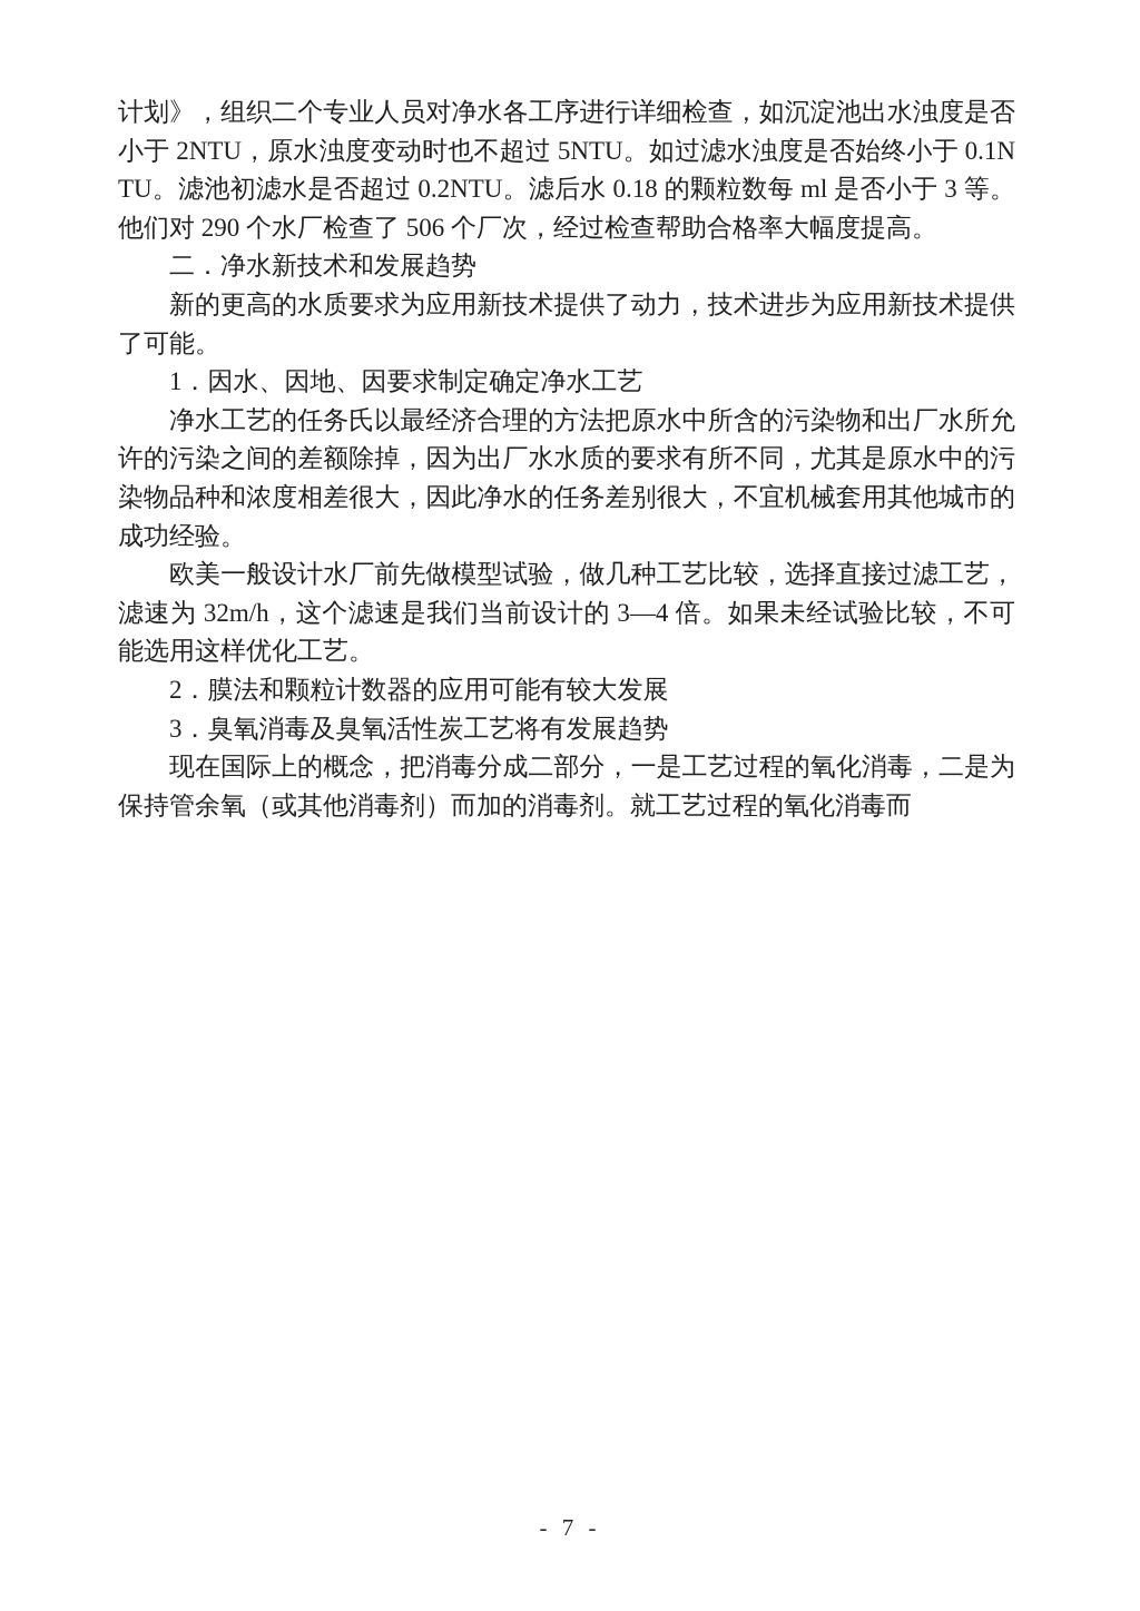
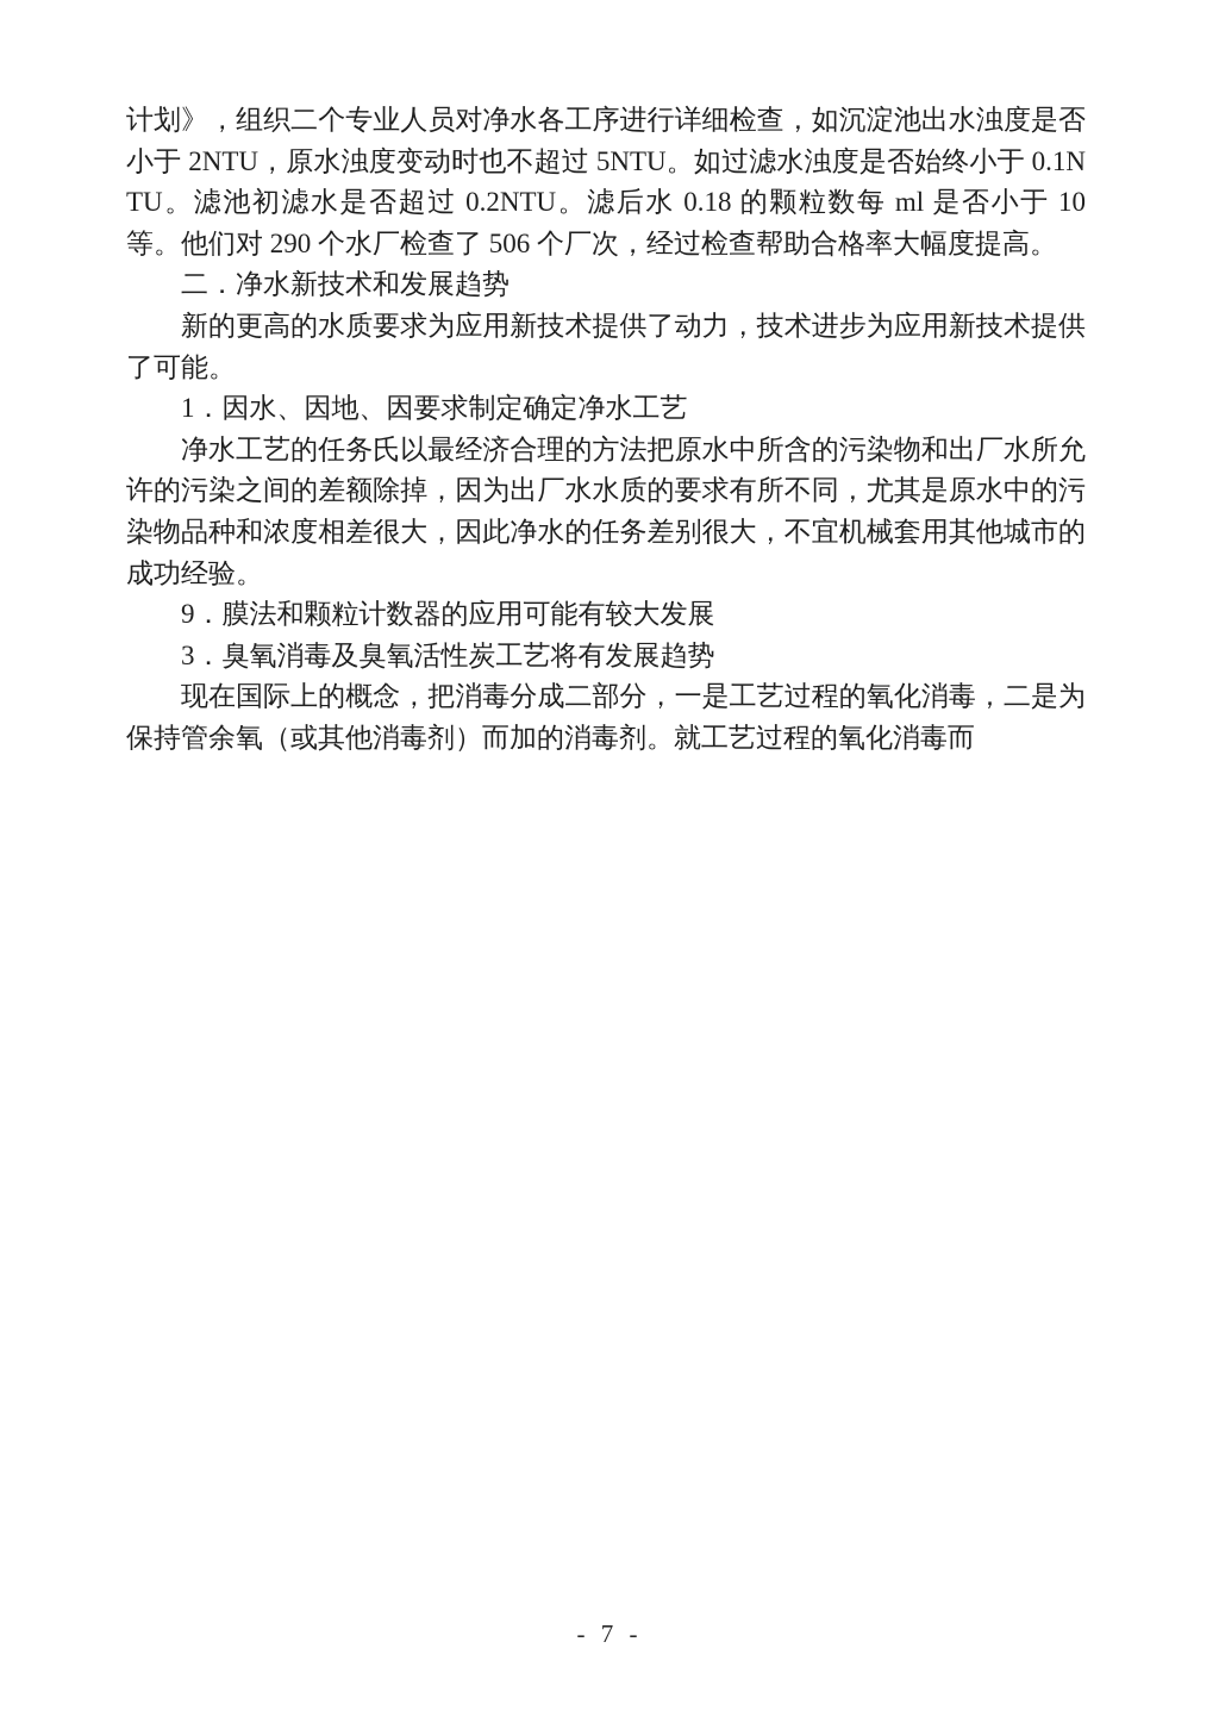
- 计划》，组织二个专业人员对净水各工序进行详细检查，如沉淀池出水浊度是否小于 2NTU，原水浊度变动时也不超过 5NTU。如过滤水浊度是否始终小于 0.1NTU。滤池初滤水是否超过 0.2NTU。滤后水 0.18 的颗粒数每 ml 是否小于 3 等。他们对 290 个水厂检查了 506 个厂次，经过检查帮助合格率大幅度提高。
+ 计划》，组织二个专业人员对净水各工序进行详细检查，如沉淀池出水浊度是否小于 2NTU，原水浊度变动时也不超过 5NTU。如过滤水浊度是否始终小于 0.1NTU。滤池初滤水是否超过 0.2NTU。滤后水 0.18 的颗粒数每 ml 是否小于 10 等。他们对 290 个水厂检查了 506 个厂次，经过检查帮助合格率大幅度提高。
  二．净水新技术和发展趋势
  新的更高的水质要求为应用新技术提供了动力，技术进步为应用新技术提供了可能。
  1．因水、因地、因要求制定确定净水工艺
  净水工艺的任务氏以最经济合理的方法把原水中所含的污染物和出厂水所允许的污染之间的差额除掉，因为出厂水水质的要求有所不同，尤其是原水中的污染物品种和浓度相差很大，因此净水的任务差别很大，不宜机械套用其他城市的成功经验。
- 欧美一般设计水厂前先做模型试验，做几种工艺比较，选择直接过滤工艺，滤速为 32m/h，这个滤速是我们当前设计的 3—4 倍。如果未经试验比较，不可能选用这样优化工艺。
- 2．膜法和颗粒计数器的应用可能有较大发展
+ 9．膜法和颗粒计数器的应用可能有较大发展
  3．臭氧消毒及臭氧活性炭工艺将有发展趋势
  现在国际上的概念，把消毒分成二部分，一是工艺过程的氧化消毒，二是为保持管余氧（或其他消毒剂）而加的消毒剂。就工艺过程的氧化消毒而
  - 7 -
